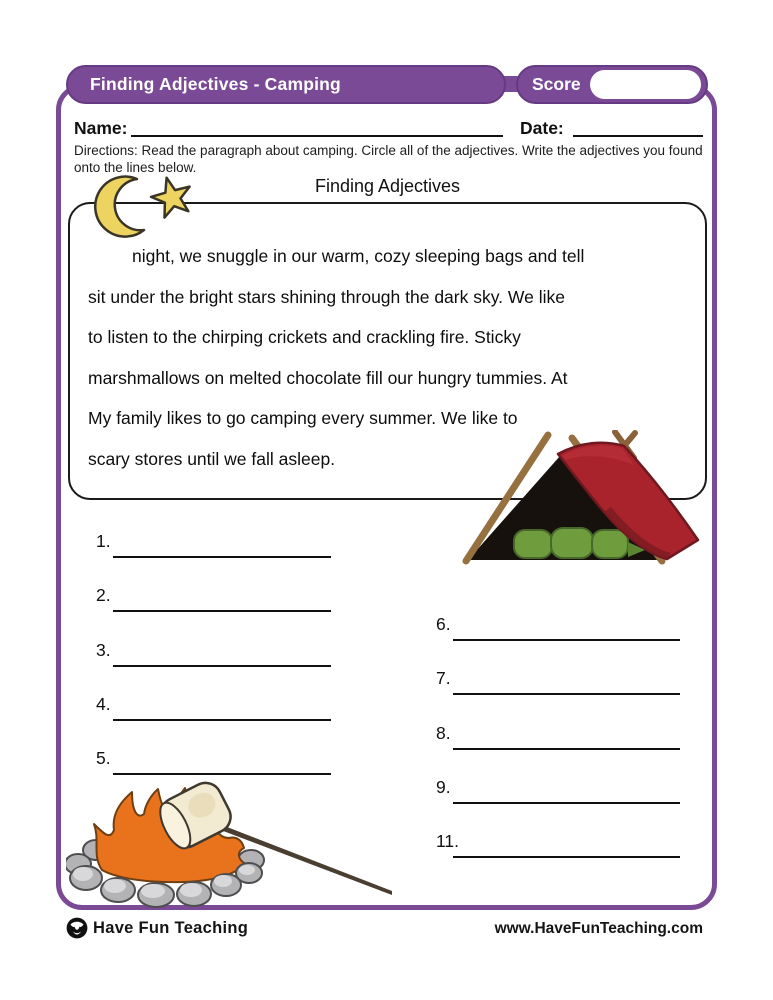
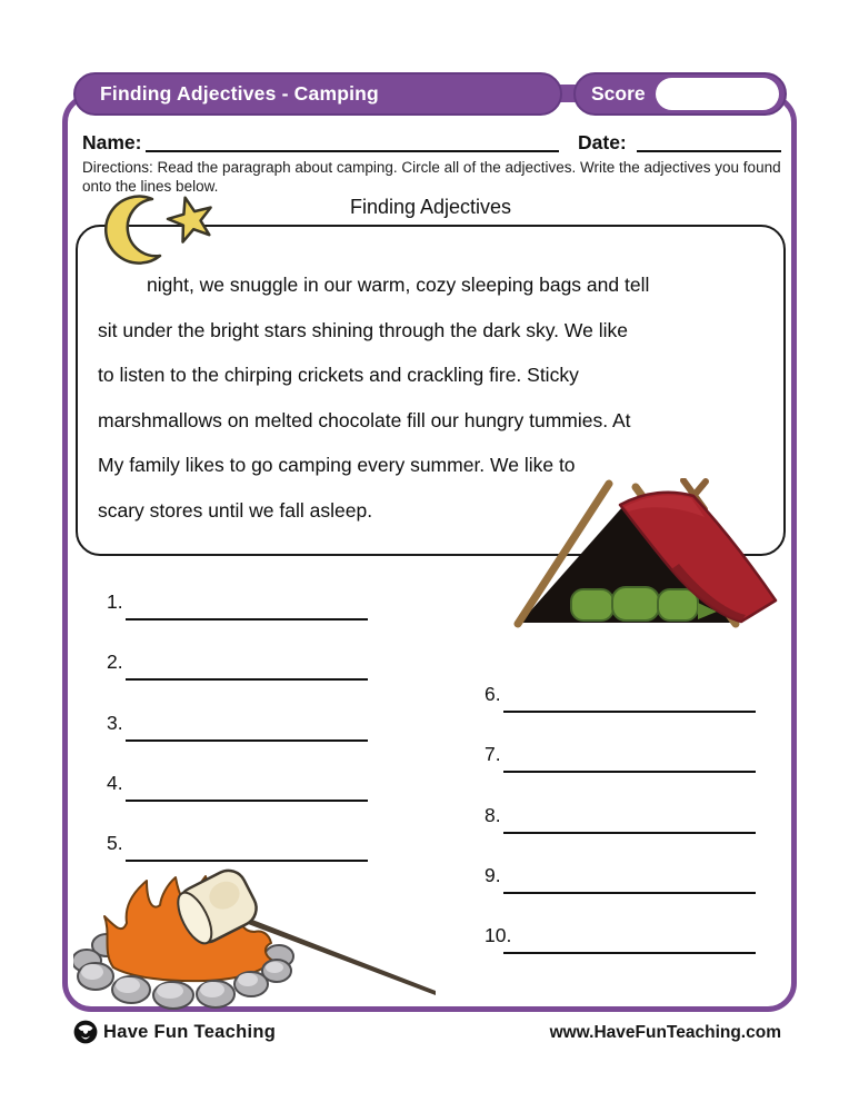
  Finding Adjectives - Camping
  Score
  Name:
  Date:
  Directions: Read the paragraph about camping. Circle all of the adjectives. Write the adjectives you found onto the lines below.
  Finding Adjectives
  night, we snuggle in our warm, cozy sleeping bags and tell
  sit under the bright stars shining through the dark sky. We like
  to listen to the chirping crickets and crackling fire. Sticky
  marshmallows on melted chocolate fill our hungry tummies. At
  My family likes to go camping every summer. We like to
  scary stores until we fall asleep.
  1.
  2.
  3.
  4.
  5.
  6.
  7.
  8.
  9.
- 11.
+ 10.
  Have Fun Teaching
  www.HaveFunTeaching.com
